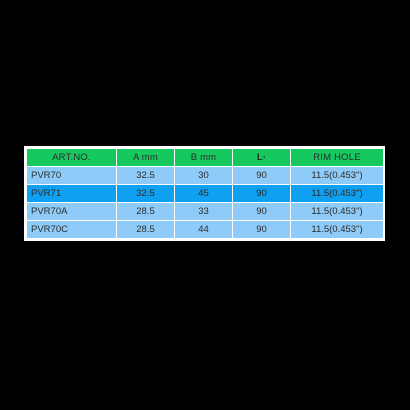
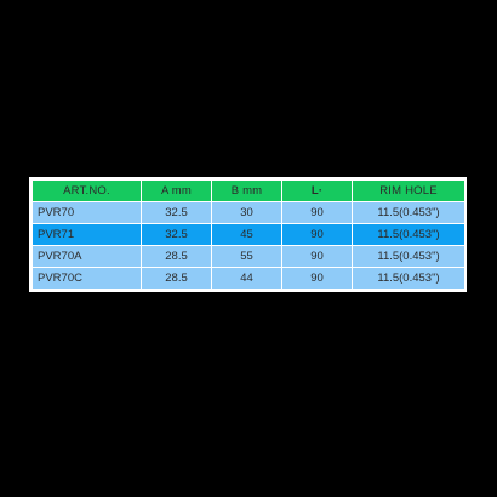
  ART.NO.	A mm	B mm	L·	RIM HOLE
  PVR70	32.5	30	90	11.5(0.453")
  PVR71	32.5	45	90	11.5(0.453")
- PVR70A	28.5	33	90	11.5(0.453")
+ PVR70A	28.5	55	90	11.5(0.453")
  PVR70C	28.5	44	90	11.5(0.453")
